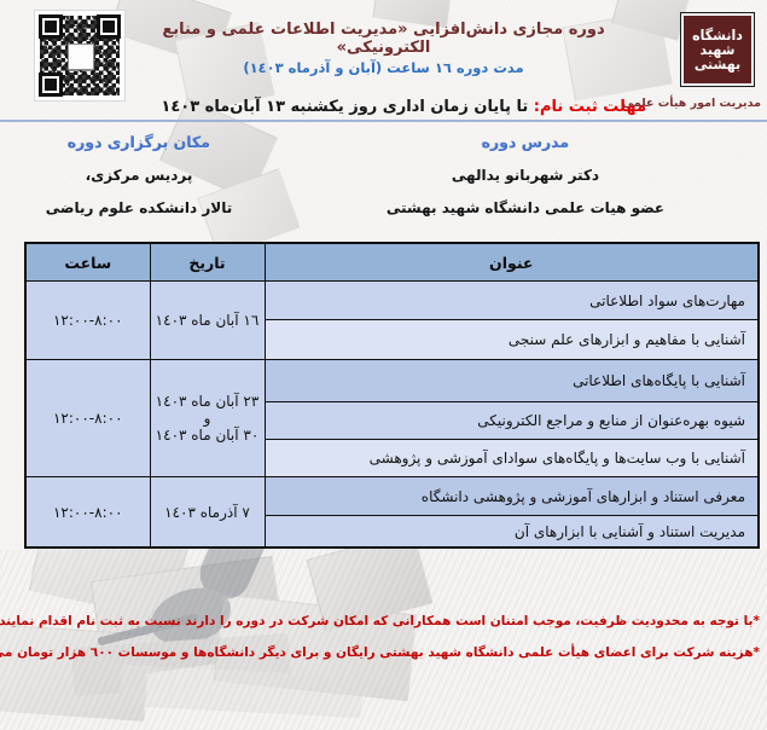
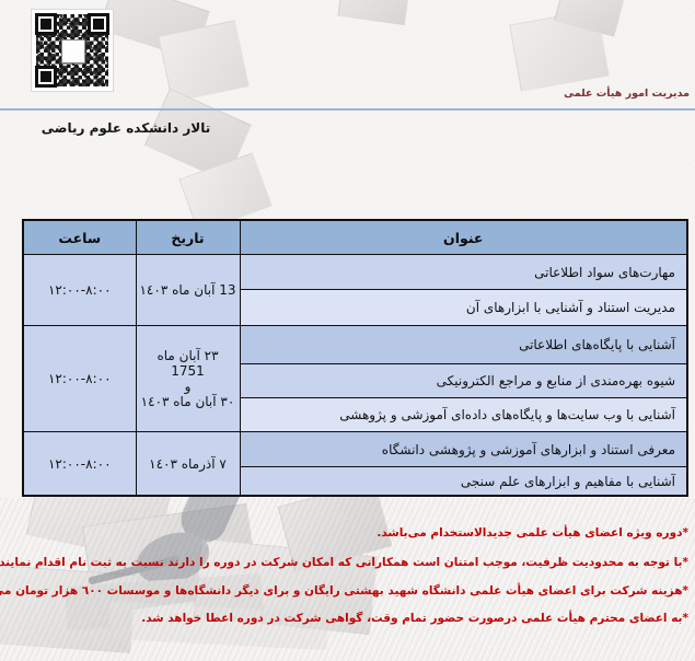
- دانشگاه
- شهید
- بهشتی
- دوره مجازی دانش‌افزایی «مدیریت اطلاعات علمی و منابع الکترونیکی»
- مدت دوره ١٦ ساعت (آبان و آذرماه ١٤٠٣)
  مدیریت امور هیأت علمی
- مهلت ثبت نام: تا پایان زمان اداری روز یکشنبه ١٣ آبان‌ماه ١٤٠٣
- مدرس دوره
- دکتر شهربانو یدالهی
- عضو هیات علمی دانشگاه شهید بهشتی
- مکان برگزاری دوره
- پردیس مرکزی،
  تالار دانشکده علوم ریاضی
  عنوان	تاریخ	ساعت
- مهارتهای سواد اطلاعاتی	١٦ آبان ماه ١٤٠٣	٨:٠٠-١٢:٠٠
+ مهارتهای سواد اطلاعاتی	13 آبان ماه ١٤٠٣	٨:٠٠-١٢:٠٠
- آشنایی با مفاهیم و ابزارهای علم سنجی
+ مدیریت استناد و آشنایی با ابزارهای آن
- آشنایی با پایگاه‌های اطلاعاتی	٢٣ آبان ماه ١٤٠٣ و ٣٠ آبان ماه ١٤٠٣	٨:٠٠-١٢:٠٠
+ آشنایی با پایگاه‌های اطلاعاتی	٢٣ آبان ماه 1751 و ٣٠ آبان ماه ١٤٠٣	٨:٠٠-١٢:٠٠
- شیوه بهره‌عنوان از منابع و مراجع الکترونیکی
+ شیوه بهره‌مندی از منابع و مراجع الکترونیکی
- آشنایی با وب سایت‌ها و پایگاه‌های سواد‌ای آموزشی و پژوهشی
+ آشنایی با وب سایت‌ها و پایگاه‌های داده‌ای آموزشی و پژوهشی
  معرفی استناد و ابزارهای آموزشی و پژوهشی دانشگاه	٧ آذرماه ١٤٠٣	٨:٠٠-١٢:٠٠
- مدیریت استناد و آشنایی با ابزارهای آن
+ آشنایی با مفاهیم و ابزارهای علم سنجی
+ *دوره ویژه اعضای هیأت علمی جدیدالاستخدام می‌باشد.
  *با توجه به محدودیت ظرفیت، موجب امتنان است همکارانی که امکان شرکت در دوره را دارند نسبت به ثبت نام اقدام نمایند
  *هزینه شرکت برای اعضای هیأت علمی دانشگاه شهید بهشتی رایگان و برای دیگر دانشگاه‌ها و موسسات ٦٠٠ هزار تومان م
+ *به اعضای محترم هیأت علمی درصورت حضور تمام وقت، گواهی شرکت در دوره اعطا خواهد شد.
